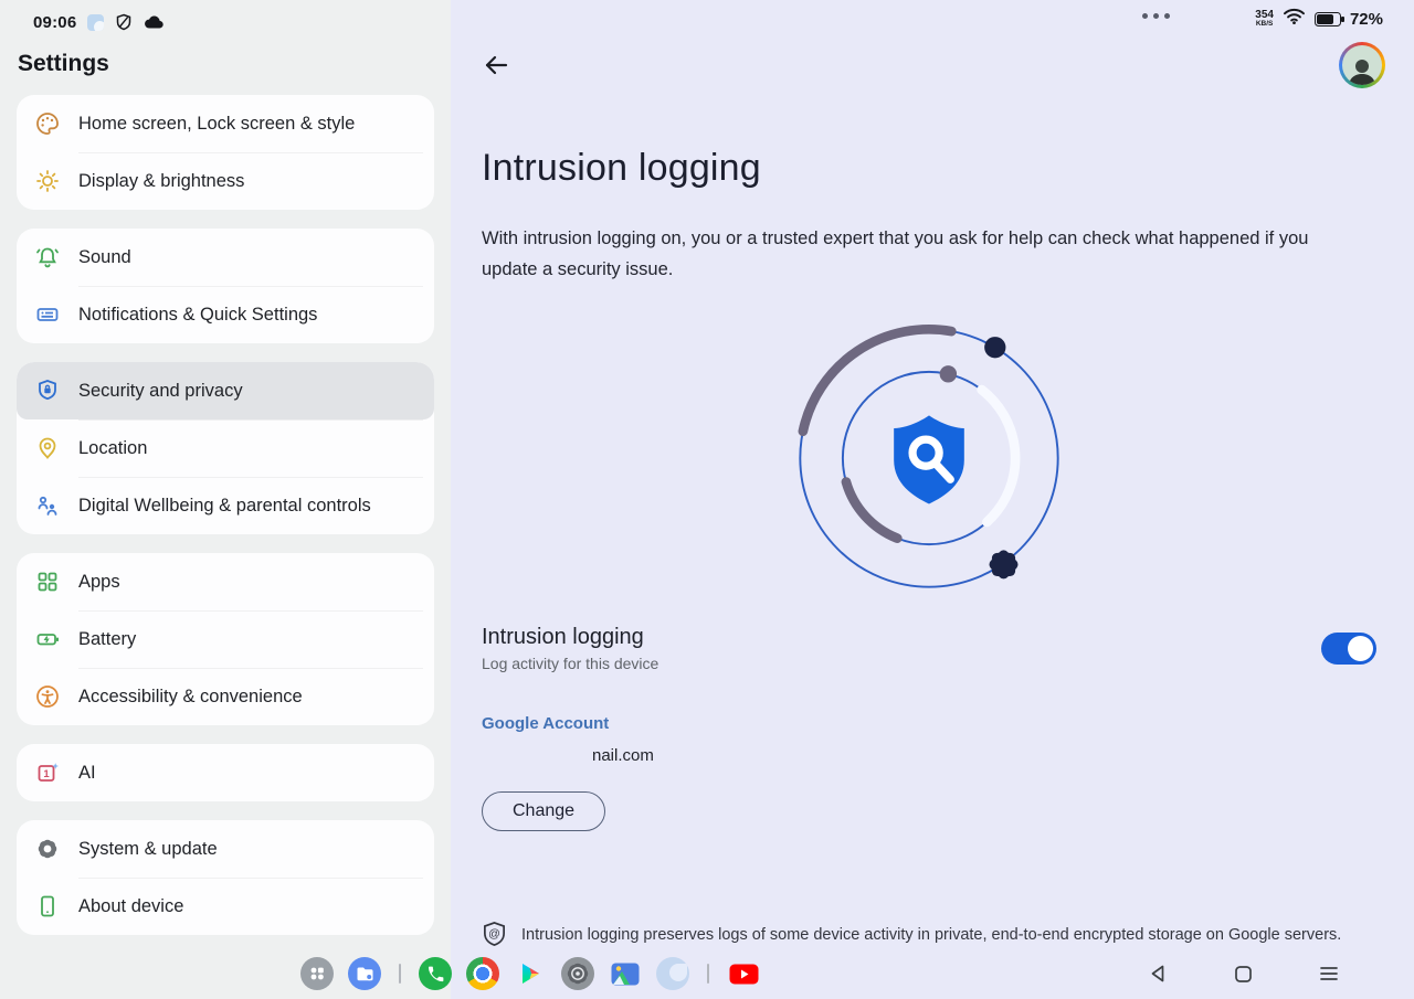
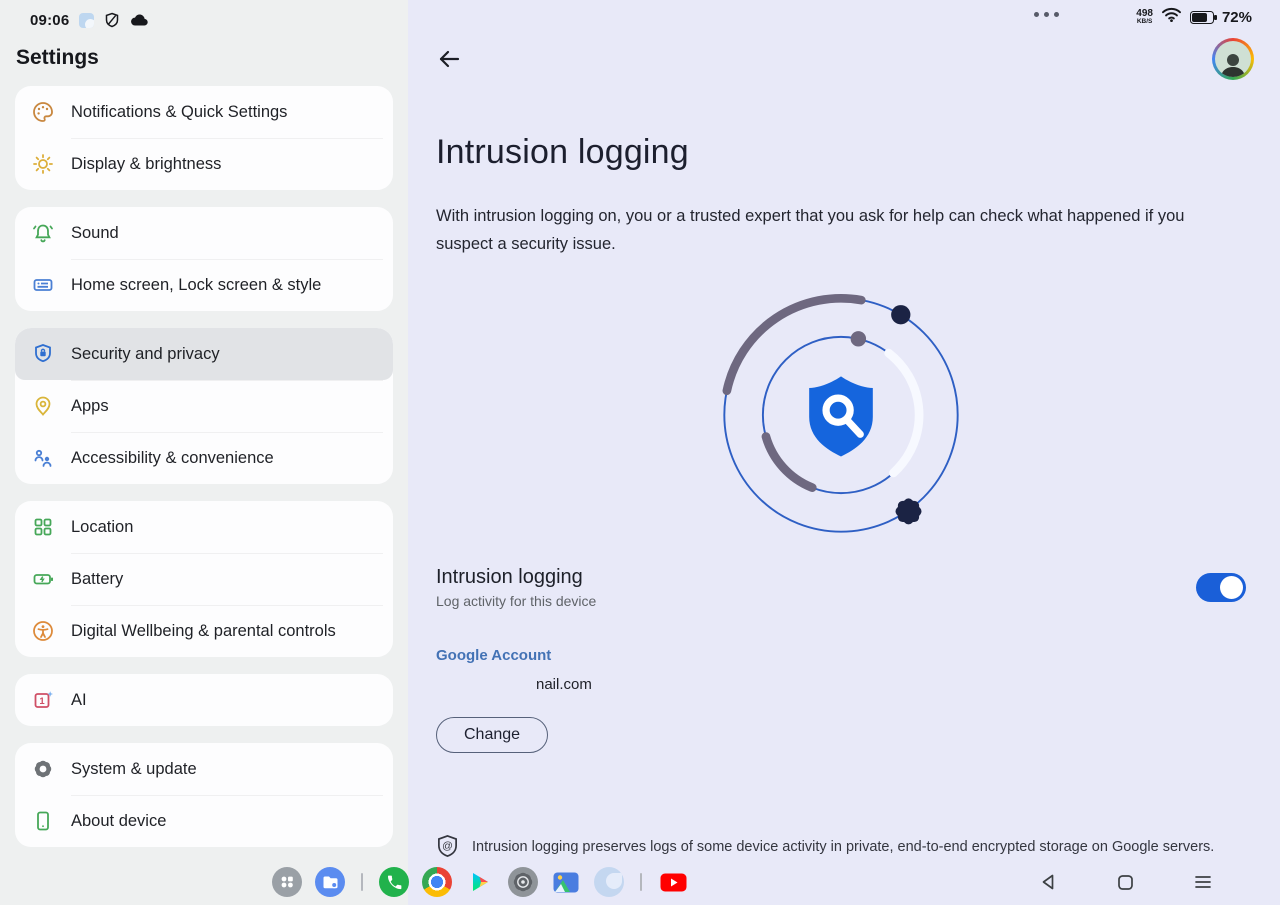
  09:06
  Settings
- Home screen, Lock screen & style
+ Notifications & Quick Settings
  Display & brightness
  Sound
- Notifications & Quick Settings
+ Home screen, Lock screen & style
  Security and privacy
- Location
+ Apps
- Digital Wellbeing & parental controls
+ Accessibility & convenience
- Apps
+ Location
  Battery
- Accessibility & convenience
+ Digital Wellbeing & parental controls
  1
  AI
  System & update
  About device
- 354
+ 498
  72%
  Intrusion logging
- With intrusion logging on, you or a trusted expert that you ask for help can check what happened if you update a security issue.
+ With intrusion logging on, you or a trusted expert that you ask for help can check what happened if you suspect a security issue.
  Intrusion logging
  Log activity for this device
  Google Account
  nail.com
  Change
  @
  Intrusion logging preserves logs of some device activity in private, end-to-end encrypted storage on Google servers.
